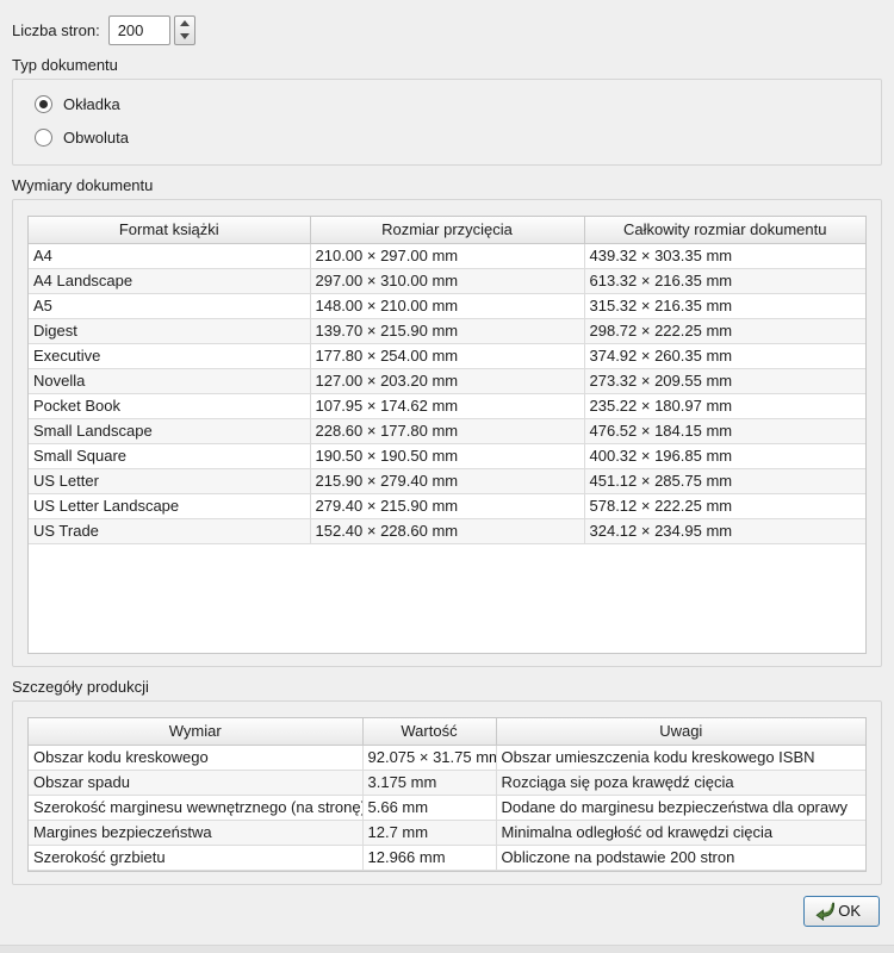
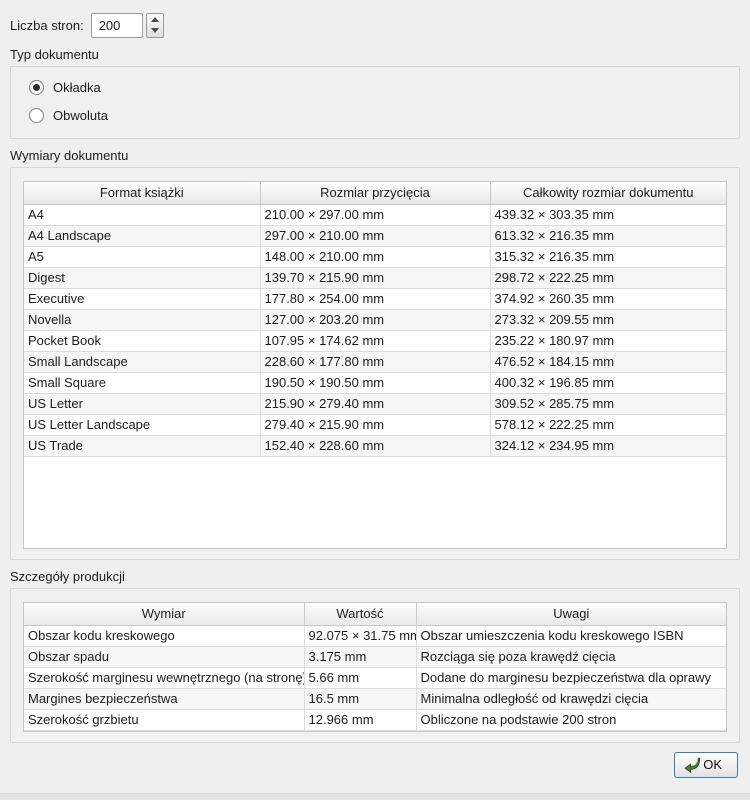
  Liczba stron:
  200
  Typ dokumentu
  Okładka
  Obwoluta
  Wymiary dokumentu
  Format książki	Rozmiar przycięcia	Całkowity rozmiar dokumentu
  A4	210.00 × 297.00 mm	439.32 × 303.35 mm
- A4 Landscape	297.00 × 310.00 mm	613.32 × 216.35 mm
+ A4 Landscape	297.00 × 210.00 mm	613.32 × 216.35 mm
  A5	148.00 × 210.00 mm	315.32 × 216.35 mm
  Digest	139.70 × 215.90 mm	298.72 × 222.25 mm
  Executive	177.80 × 254.00 mm	374.92 × 260.35 mm
  Novella	127.00 × 203.20 mm	273.32 × 209.55 mm
  Pocket Book	107.95 × 174.62 mm	235.22 × 180.97 mm
  Small Landscape	228.60 × 177.80 mm	476.52 × 184.15 mm
  Small Square	190.50 × 190.50 mm	400.32 × 196.85 mm
- US Letter	215.90 × 279.40 mm	451.12 × 285.75 mm
+ US Letter	215.90 × 279.40 mm	309.52 × 285.75 mm
  US Letter Landscape	279.40 × 215.90 mm	578.12 × 222.25 mm
  US Trade	152.40 × 228.60 mm	324.12 × 234.95 mm
  Szczegóły produkcji
  Wymiar	Wartość	Uwagi
  Obszar kodu kreskowego	92.075 × 31.75 mm	Obszar umieszczenia kodu kreskowego ISBN
  Obszar spadu	3.175 mm	Rozciąga się poza krawędź cięcia
  Szerokość marginesu wewnętrznego (na stronę	5.66 mm	Dodane do marginesu bezpieczeństwa dla oprawy
- Margines bezpieczeństwa	12.7 mm	Minimalna odległość od krawędzi cięcia
+ Margines bezpieczeństwa	16.5 mm	Minimalna odległość od krawędzi cięcia
  Szerokość grzbietu	12.966 mm	Obliczone na podstawie 200 stron
  OK
